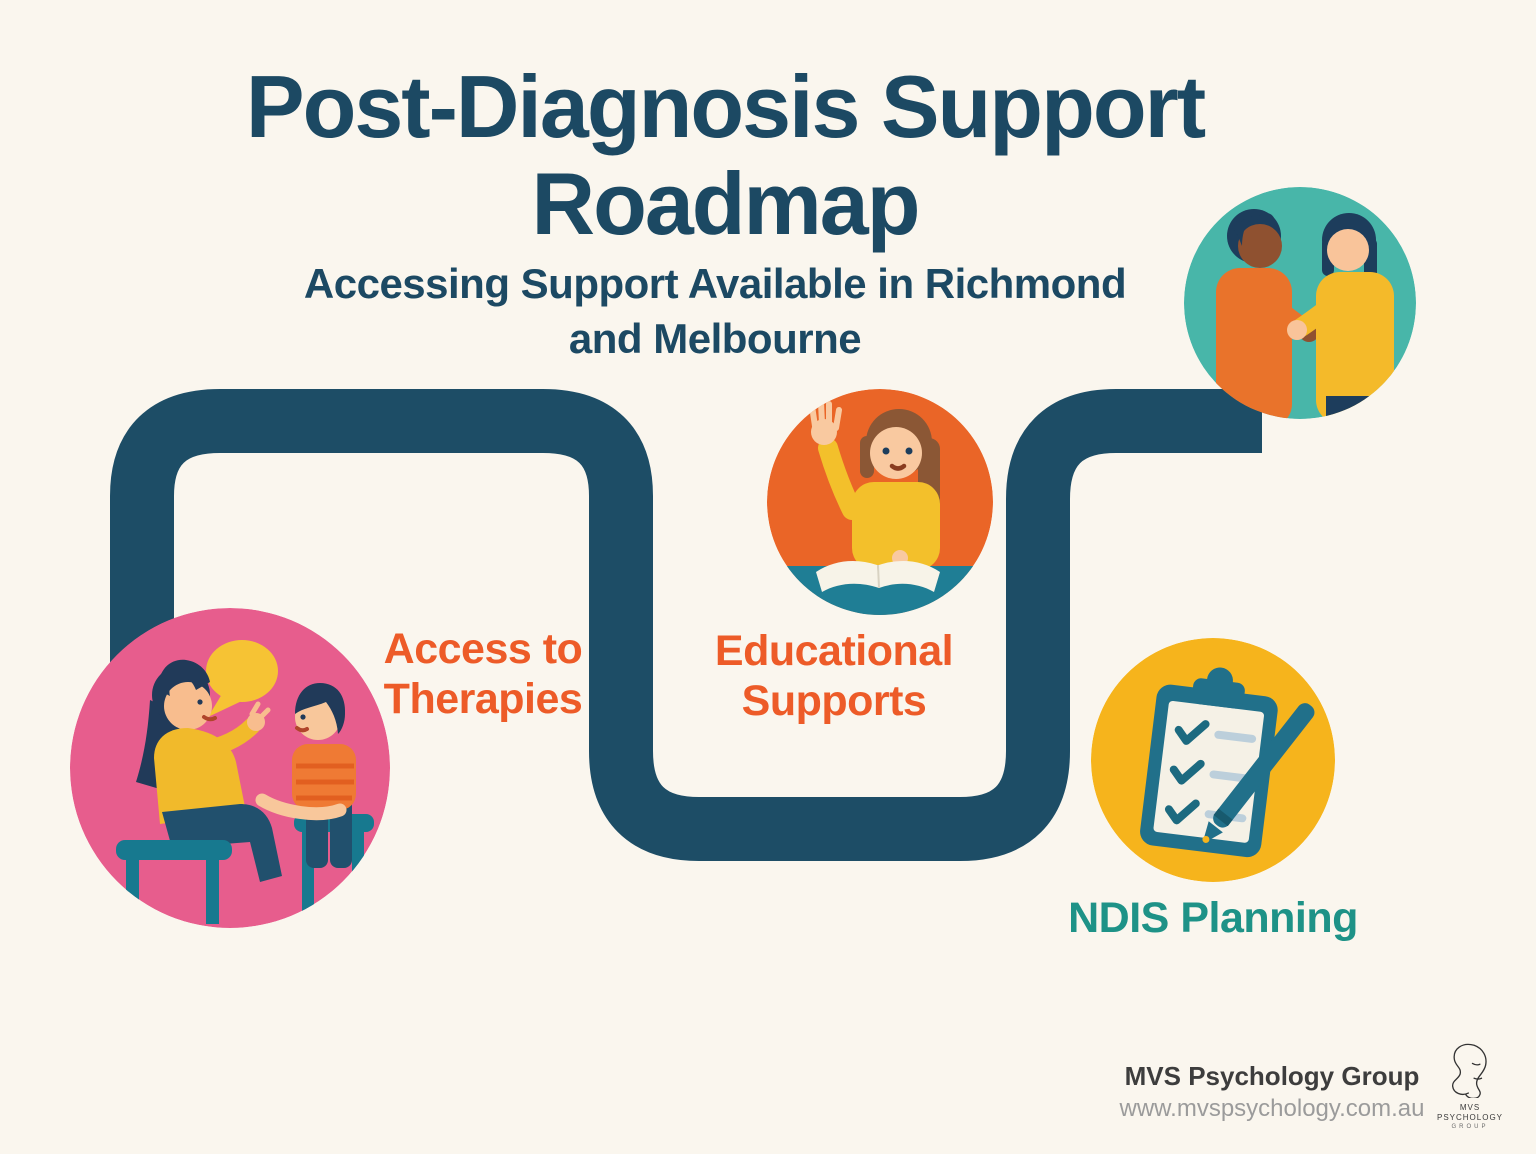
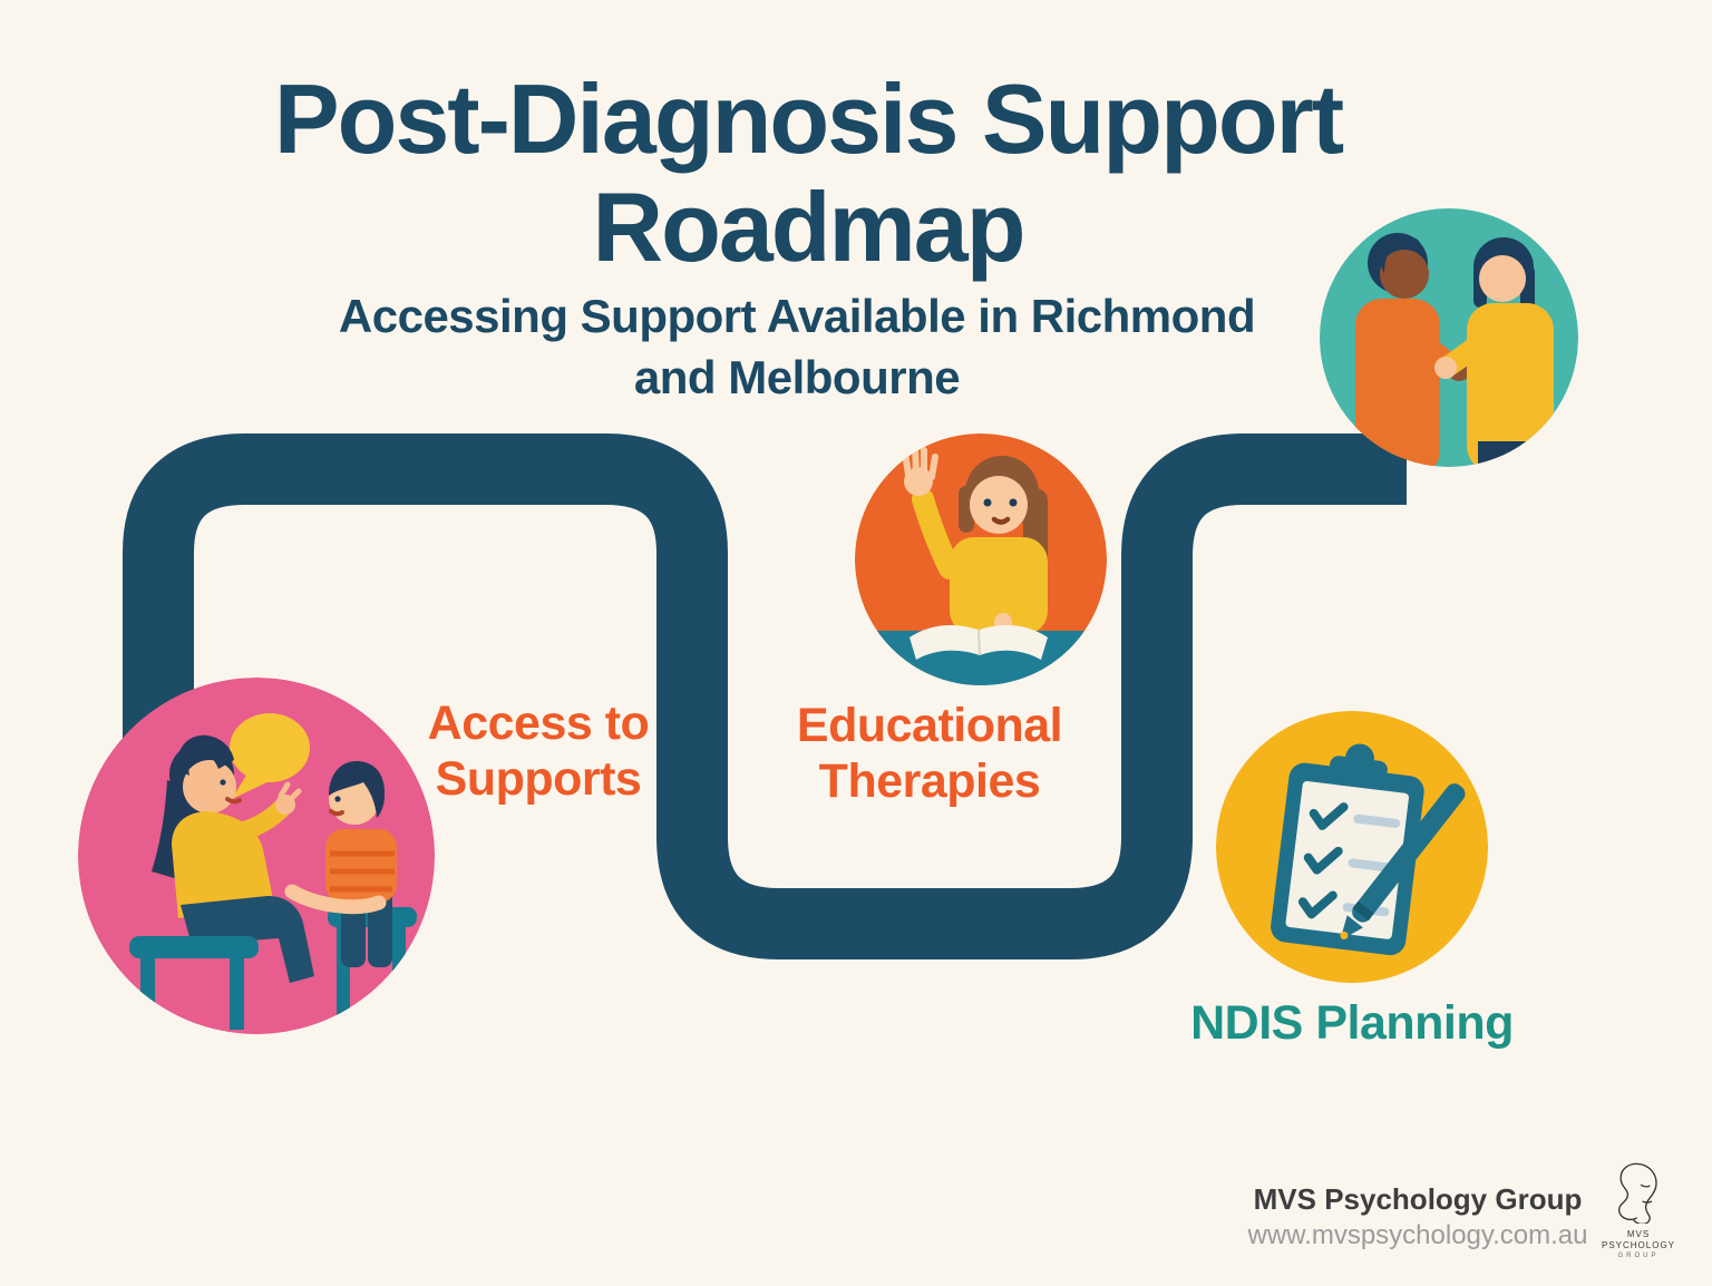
  Post-Diagnosis Support
  Roadmap
  Accessing Support Available in Richmond
  and Melbourne
  Access to
- Therapies
+ Supports
  Educational
- Supports
+ Therapies
  NDIS Planning
  MVS Psychology Group
  www.mvspsychology.com.au
  MVS
  PSYCHOLOGY
